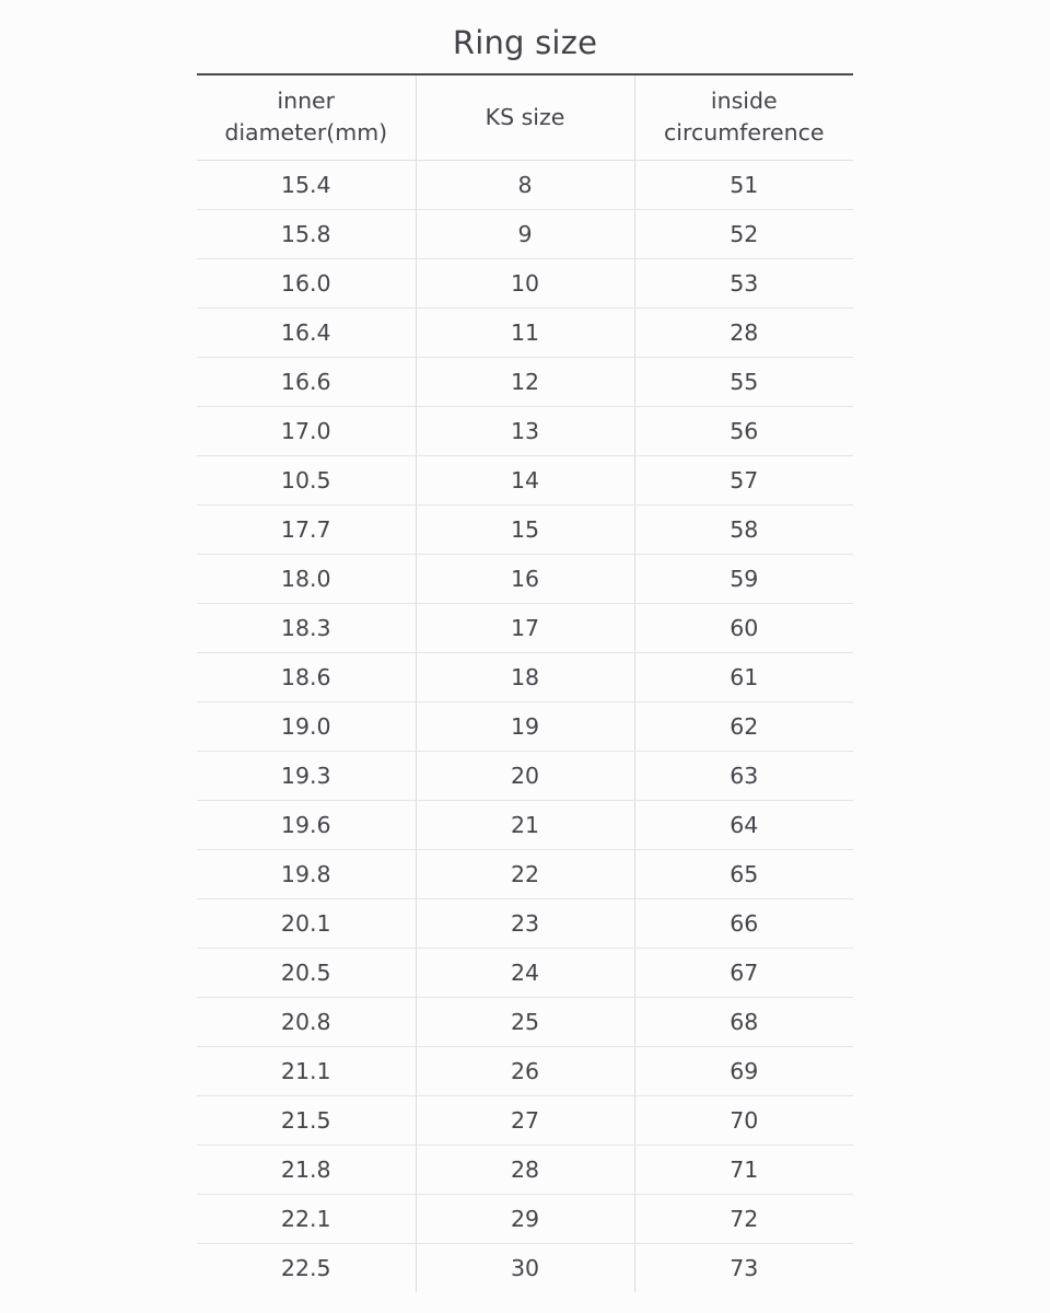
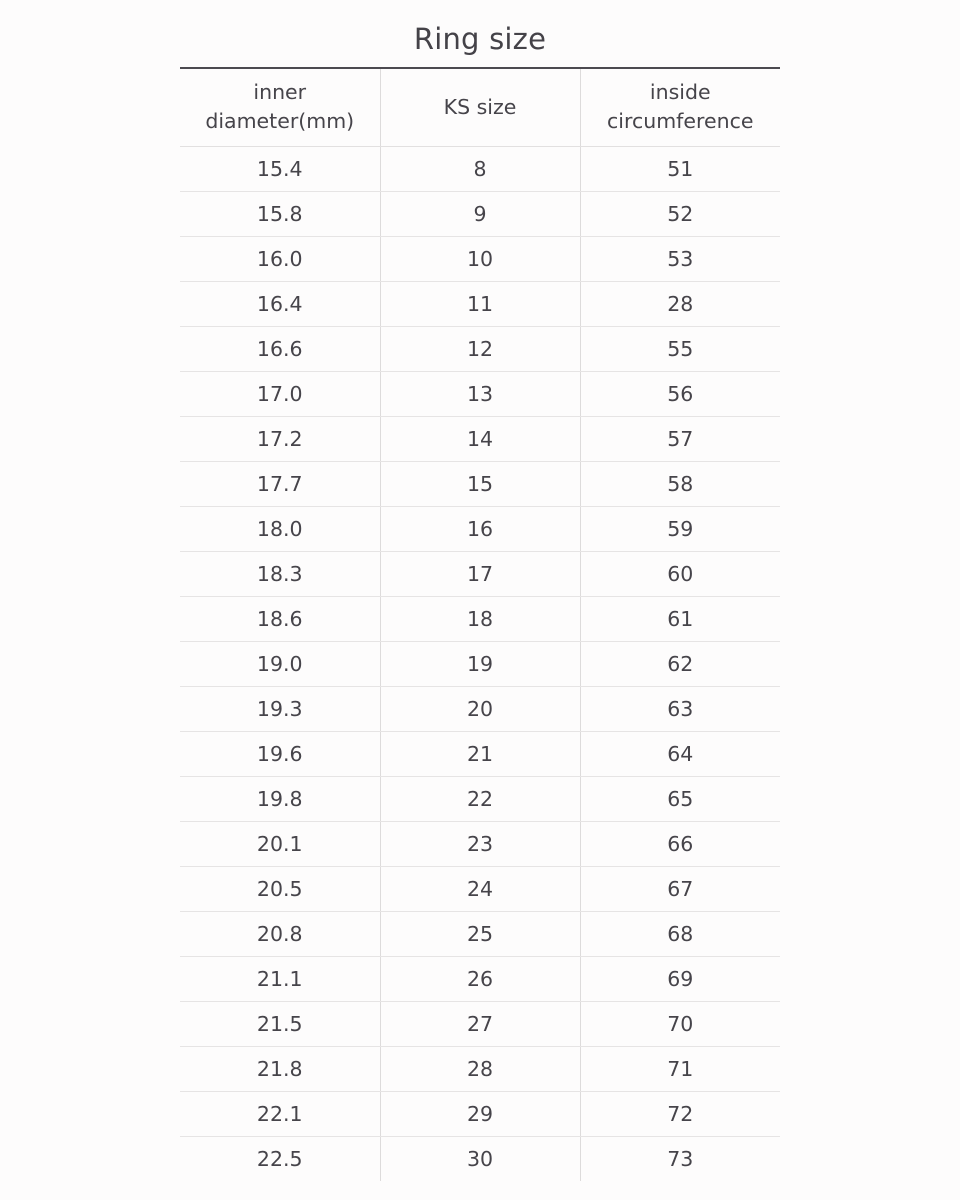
  Ring size
  inner diameter(mm)	KS size	inside circumference
  15.4	8	51
  15.8	9	52
  16.0	10	53
  16.4	11	28
  16.6	12	55
  17.0	13	56
- 10.5	14	57
+ 17.2	14	57
  17.7	15	58
  18.0	16	59
  18.3	17	60
  18.6	18	61
  19.0	19	62
  19.3	20	63
  19.6	21	64
  19.8	22	65
  20.1	23	66
  20.5	24	67
  20.8	25	68
  21.1	26	69
  21.5	27	70
  21.8	28	71
  22.1	29	72
  22.5	30	73
